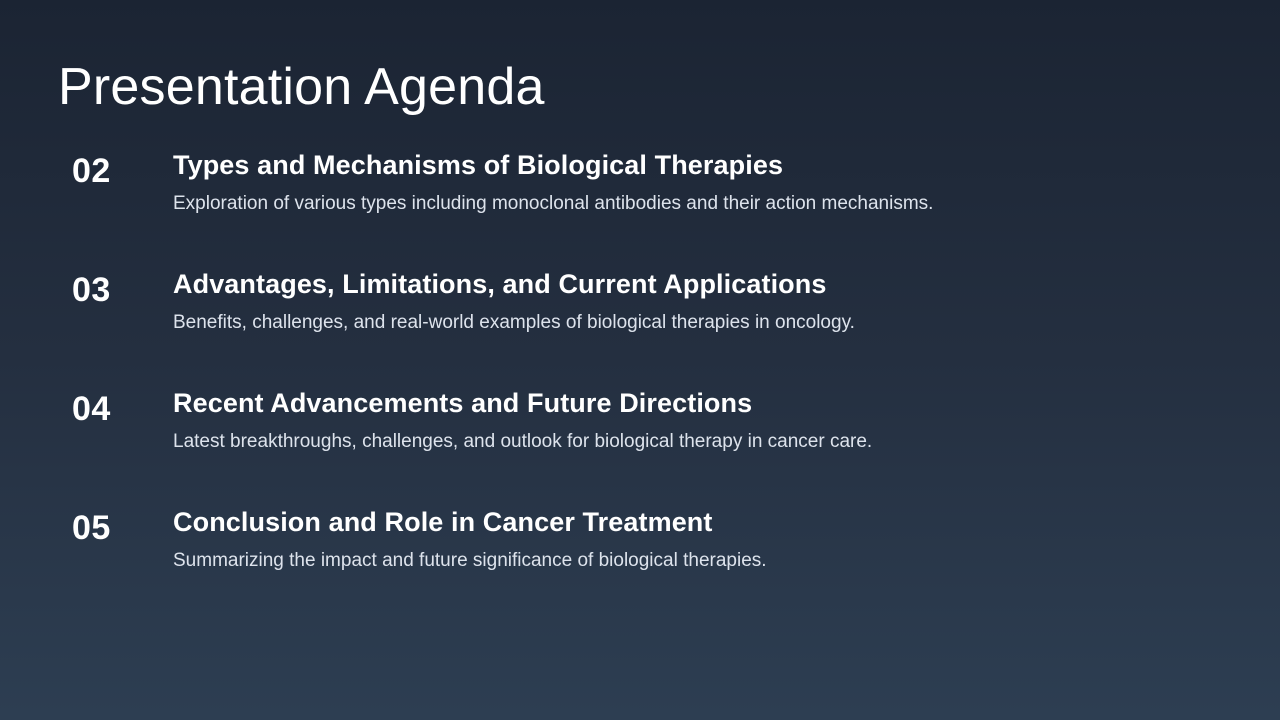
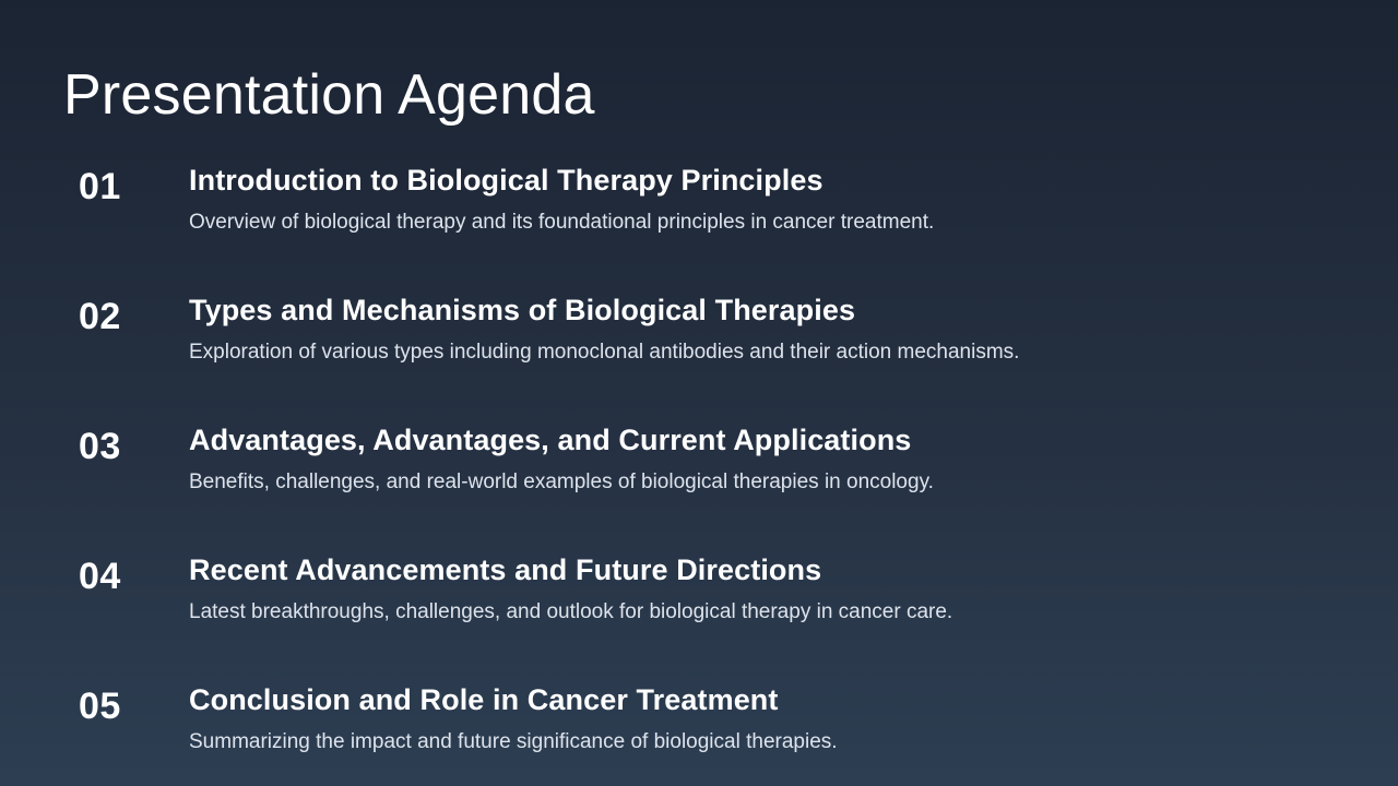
  Presentation Agenda
+ 01
+ Introduction to Biological Therapy Principles
+ Overview of biological therapy and its foundational principles in cancer treatment.
  02
  Types and Mechanisms of Biological Therapies
  Exploration of various types including monoclonal antibodies and their action mechanisms.
  03
- Advantages, Limitations, and Current Applications
+ Advantages, Advantages, and Current Applications
  Benefits, challenges, and real-world examples of biological therapies in oncology.
  04
  Recent Advancements and Future Directions
  Latest breakthroughs, challenges, and outlook for biological therapy in cancer care.
  05
  Conclusion and Role in Cancer Treatment
  Summarizing the impact and future significance of biological therapies.
